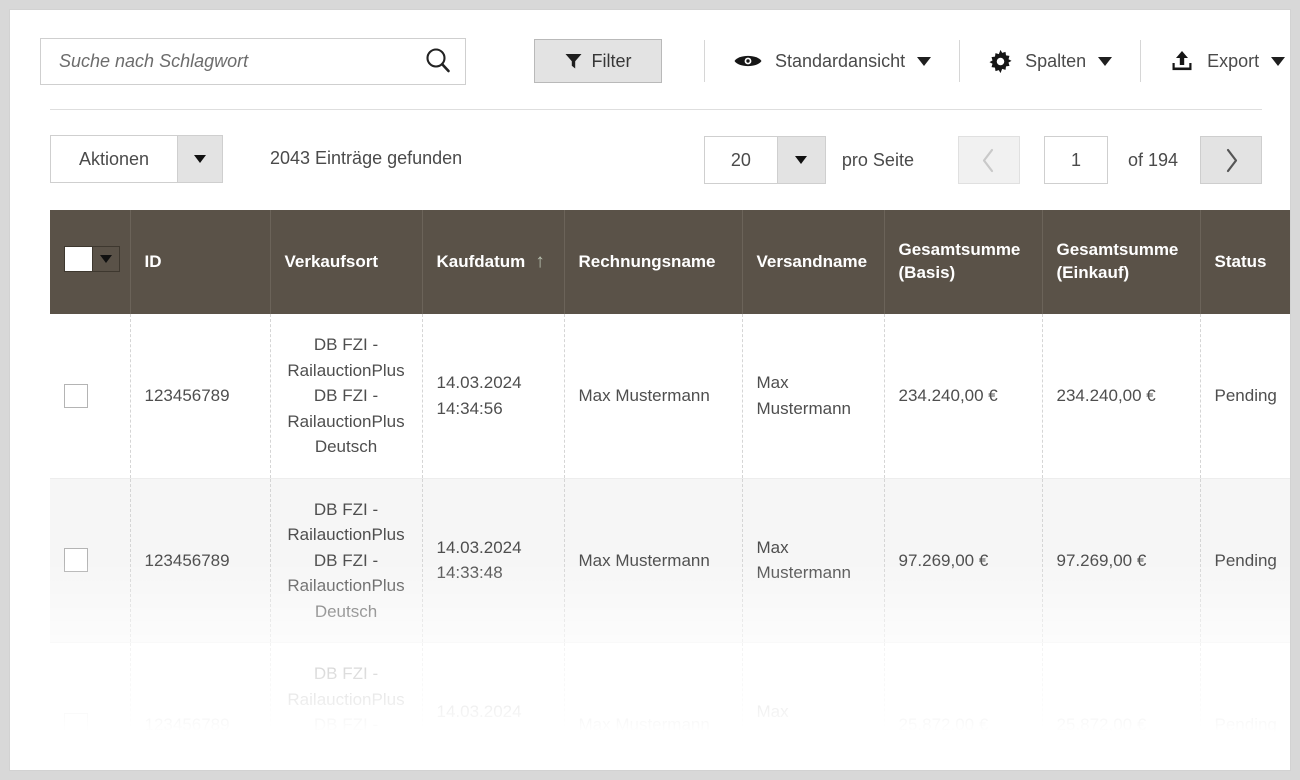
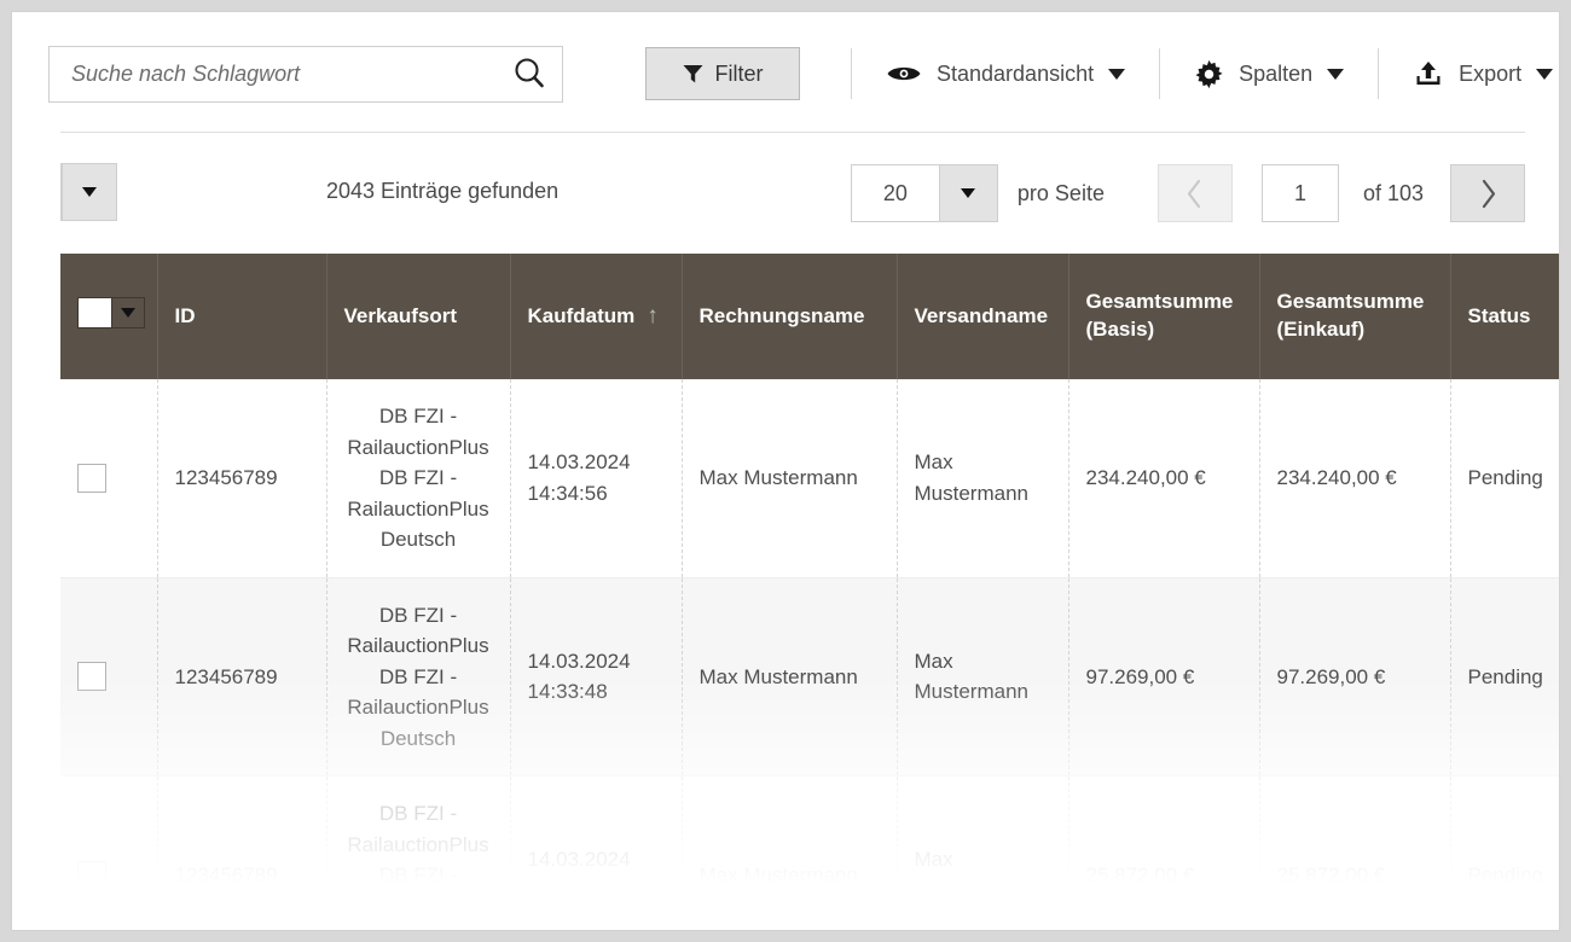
  Suche nach Schlagwort
  Filter
  Standardansicht
  Spalten
  Export
- Aktionen
  2043 Einträge gefunden
  20
  pro Seite
  1
- of 194
+ of 103
  	ID	Verkaufsort	Kaufdatum ↑	Rechnungsname	Versandname	Gesamtsumme (Basis)	Gesamtsumme (Einkauf)	Status
  	123456789	DB FZI - RailauctionPlus DB FZI - RailauctionPlus Deutsch	14.03.2024 14:34:56	Max Mustermann	Max Mustermann	234.240,00 €	234.240,00 €	Pending
